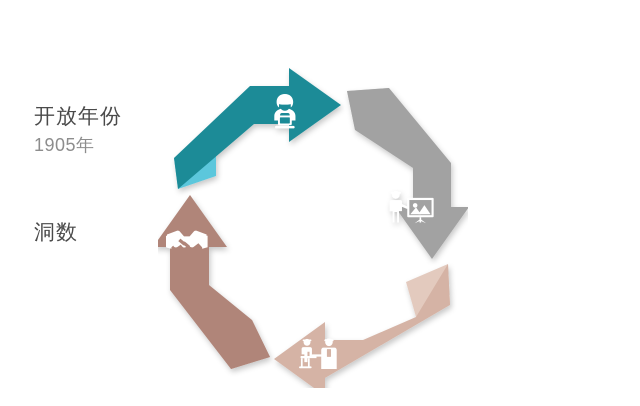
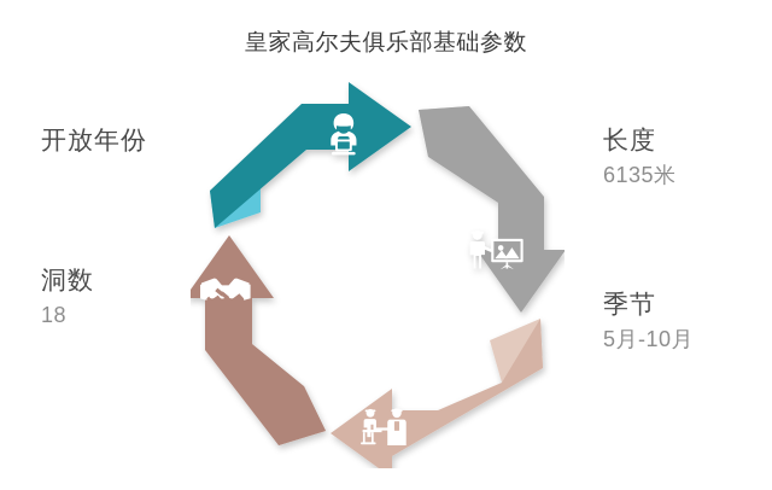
+ 皇家高尔夫俱乐部基础参数
  开放年份
- 1905年
  洞数
+ 18
+ 长度
+ 6135米
+ 季节
+ 5月-10月
